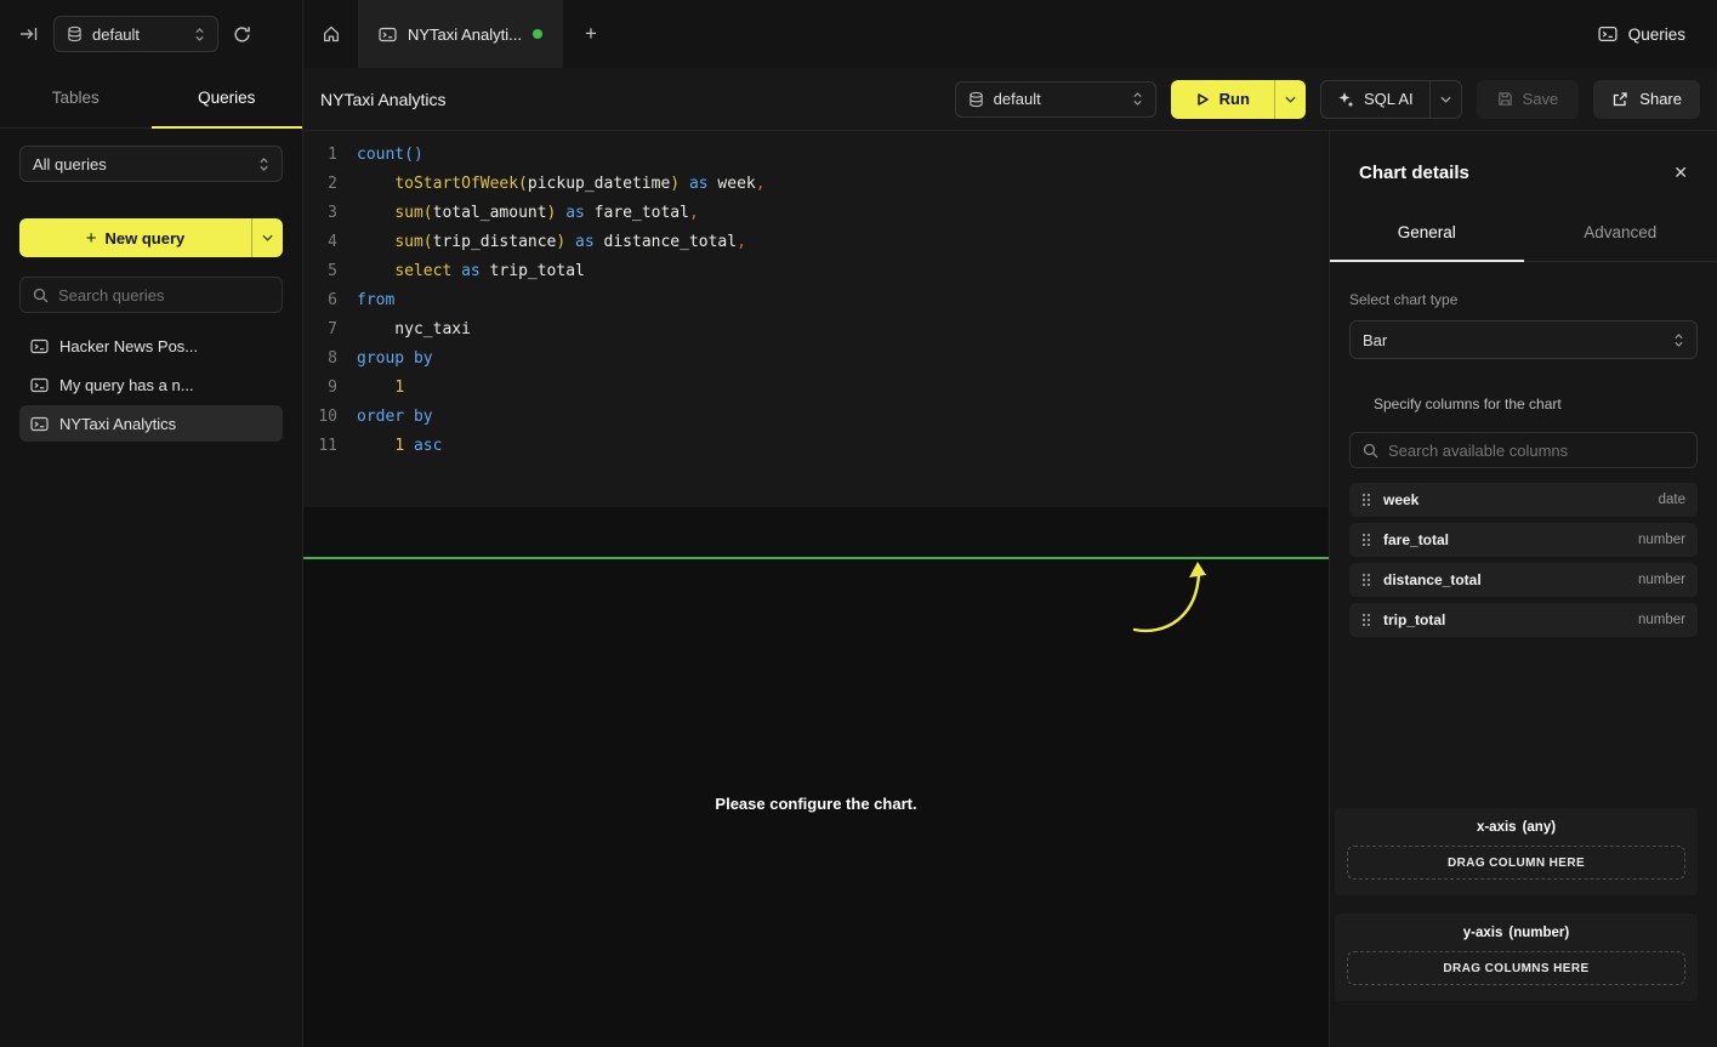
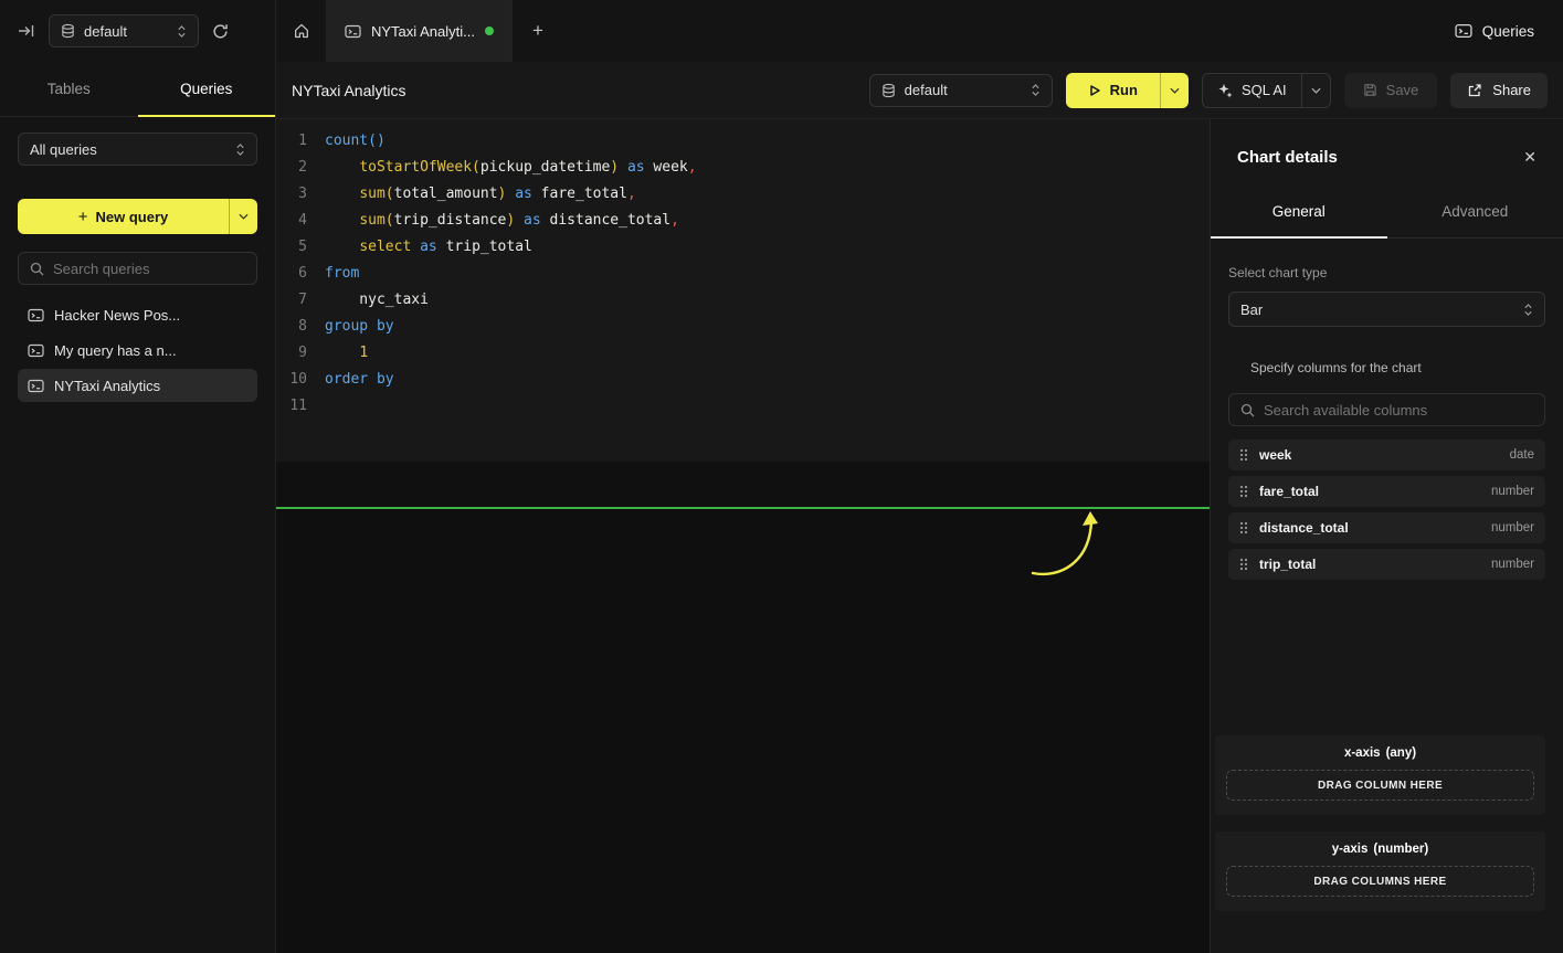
  default
  NYTaxi Analyti...
  +
  Queries
  Tables
  Queries
  All queries
  +
  New query
  Search queries
  Hacker News Pos...
  My query has a n...
  NYTaxi Analytics
  NYTaxi Analytics
  default
  Run
  SQL AI
  Save
  Share
  1
  2
  3
  4
  5
  6
  7
  8
  9
  10
  11
  count()
  toStartOfWeek(pickup_datetime) as week,
  sum(total_amount) as fare_total,
  sum(trip_distance) as distance_total,
  select as trip_total
  from
  nyc_taxi
  group by
  1
  order by
- 1 asc
- Please configure the chart.
  Chart details
  ✕
  General
  Advanced
  Select chart type
  Bar
  Specify columns for the chart
  Search available columns
  week
  date
  fare_total
  number
  distance_total
  number
  trip_total
  number
  x-axis (any)
  DRAG COLUMN HERE
  y-axis (number)
  DRAG COLUMNS HERE
